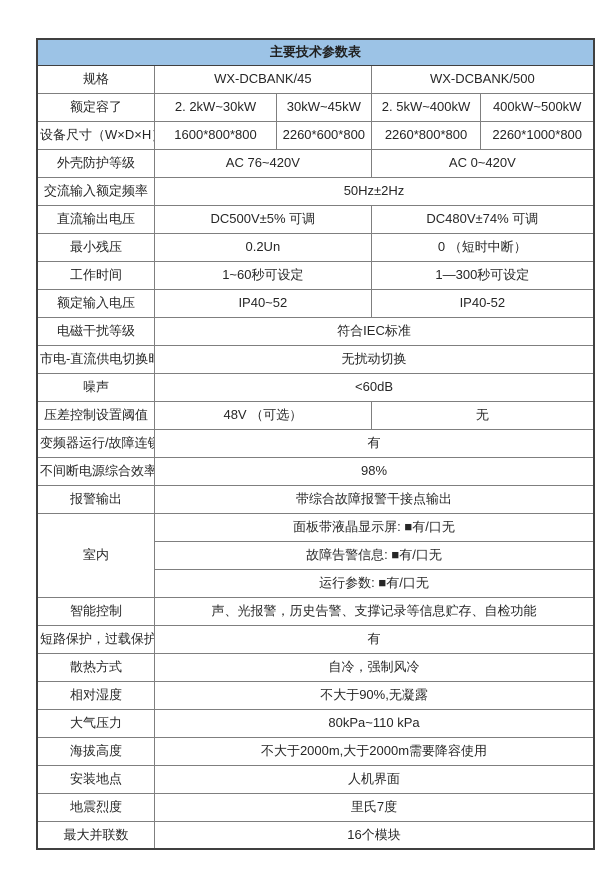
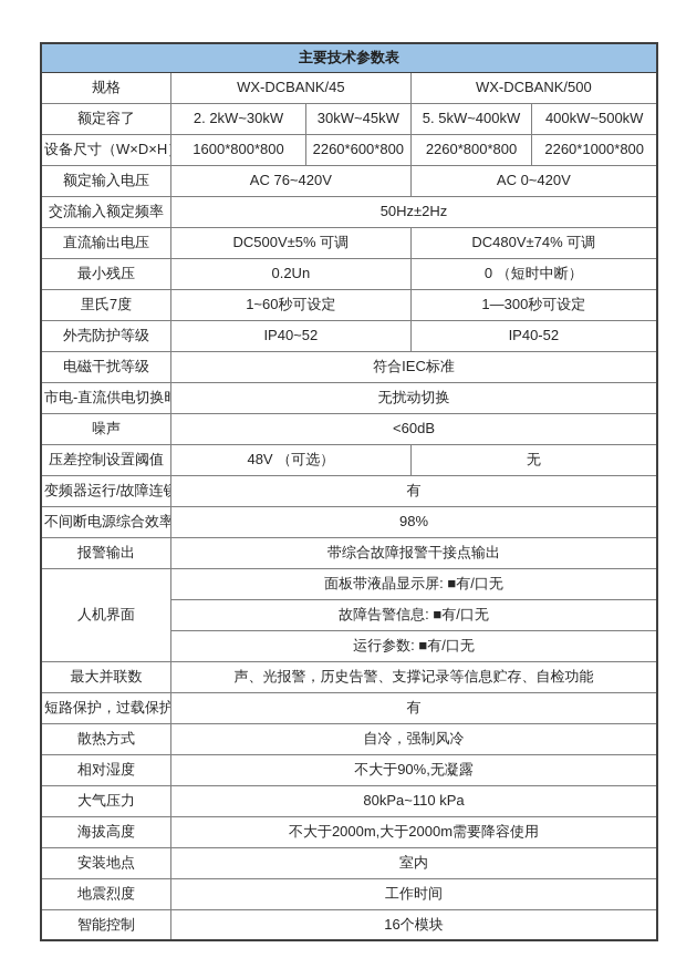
  主要技术参数表
  规格	WX-DCBANK/45	WX-DCBANK/500
- 额定容了	2. 2kW~30kW	30kW~45kW	2. 5kW~400kW	400kW~500kW
+ 额定容了	2. 2kW~30kW	30kW~45kW	5. 5kW~400kW	400kW~500kW
  设备尺寸（W×D×H	1600*800*800	2260*600*800	2260*800*800	2260*1000*800
- 外壳防护等级	AC 76~420V	AC 0~420V
+ 额定输入电压	AC 76~420V	AC 0~420V
  交流输入额定频率	50Hz±2Hz
  直流输出电压	DC500V±5% 可调	DC480V±74% 可调
  最小残压	0.2Un	0 （短时中断）
- 工作时间	1~60秒可设定	1—300秒可设定
+ 里氏7度	1~60秒可设定	1—300秒可设定
- 额定输入电压	IP40~52	IP40-52
+ 外壳防护等级	IP40~52	IP40-52
  电磁干扰等级	符合IEC标准
  市电-直流供电切换	无扰动切换
  噪声	<60dB
  压差控制设置阈值	48V （可选）	无
  变频器运行/故障连锁	有
  不间断电源综合效率	98%
  报警输出	带综合故障报警干接点输出
- 室内	面板带液晶显示屏: ■有/口无
+ 人机界面	面板带液晶显示屏: ■有/口无
  故障告警信息: ■有/口无
  运行参数: ■有/口无
- 智能控制	声、光报警，历史告警、支撑记录等信息贮存、自检功能
+ 最大并联数	声、光报警，历史告警、支撑记录等信息贮存、自检功能
  短路保护，过载保护	有
  散热方式	自冷，强制风冷
  相对湿度	不大于90%,无凝露
  大气压力	80kPa~110 kPa
  海拔高度	不大于2000m,大于2000m需要降容使用
- 安装地点	人机界面
+ 安装地点	室内
- 地震烈度	里氏7度
+ 地震烈度	工作时间
- 最大并联数	16个模块
+ 智能控制	16个模块
